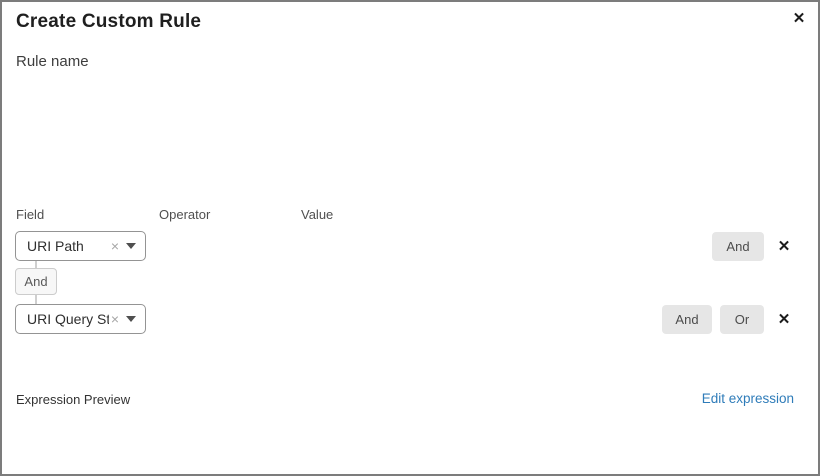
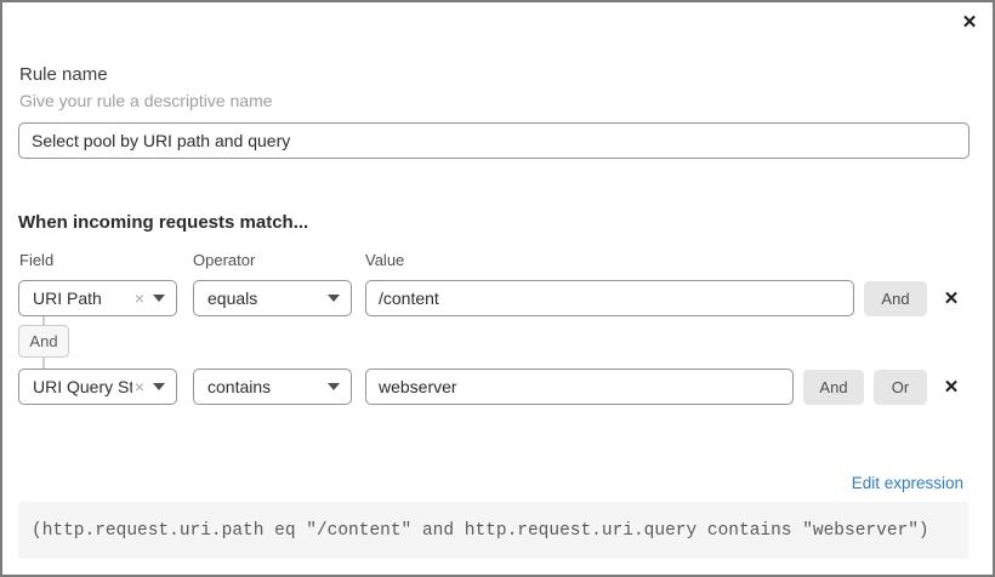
- Create Custom Rule
  ✕
  Rule name
+ Give your rule a descriptive name
+ Select pool by URI path and query
+ When incoming requests match...
  Field
  Operator
  Value
  URI Path
  ×
+ equals
+ /content
  And
  ✕
  And
  URI Query St
  ×
+ contains
+ webserver
  And
  Or
  ✕
- Expression Preview
  Edit expression
+ (http.request.uri.path eq "/content" and http.request.uri.query contains "webserver")
